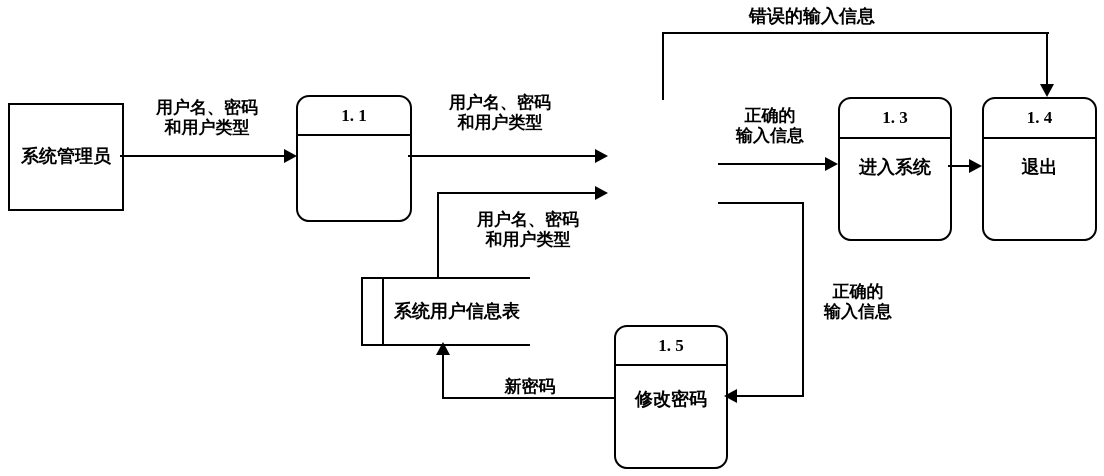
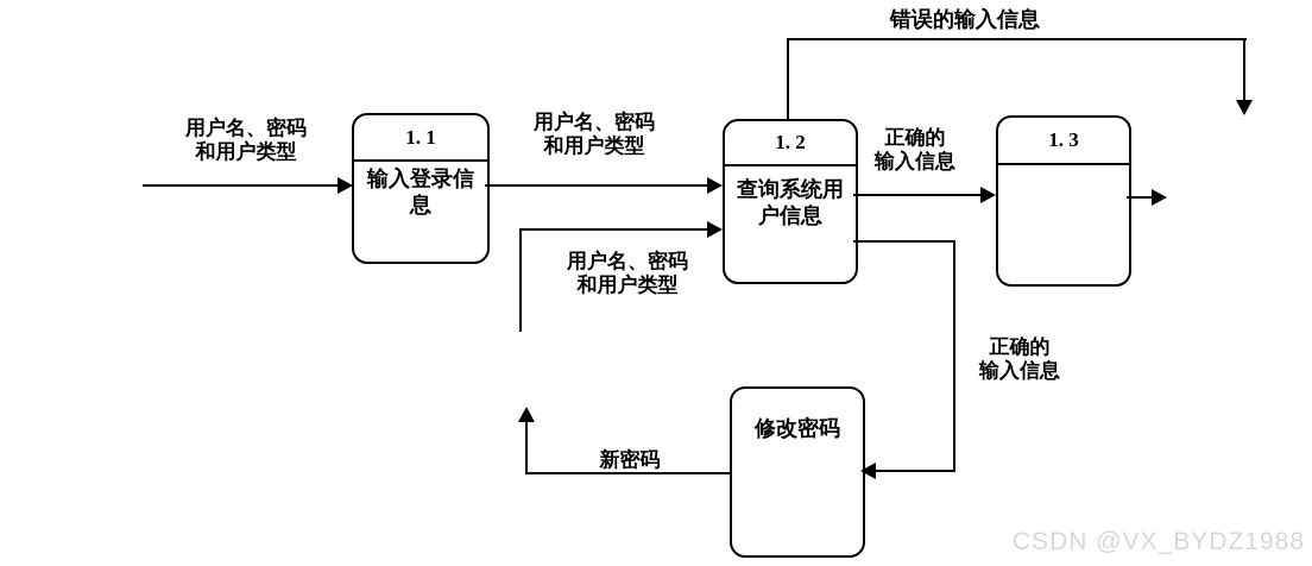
- 系统管理员
  1. 1
+ 输入登录信息
+ 1. 2
+ 查询系统用户信息
  1. 3
- 进入系统
- 1. 4
- 退出
- 1. 5
  修改密码
- 系统用户信息表
  用户名、密码
  和用户类型
  用户名、密码
  和用户类型
  用户名、密码
  和用户类型
  错误的输入信息
  正确的
  输入信息
  正确的
  输入信息
  新密码
+ CSDN @VX_BYDZ1988
